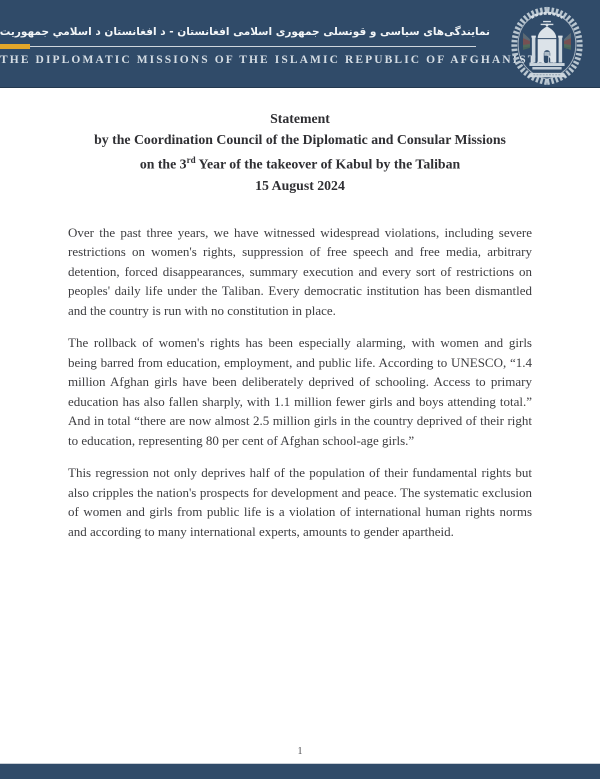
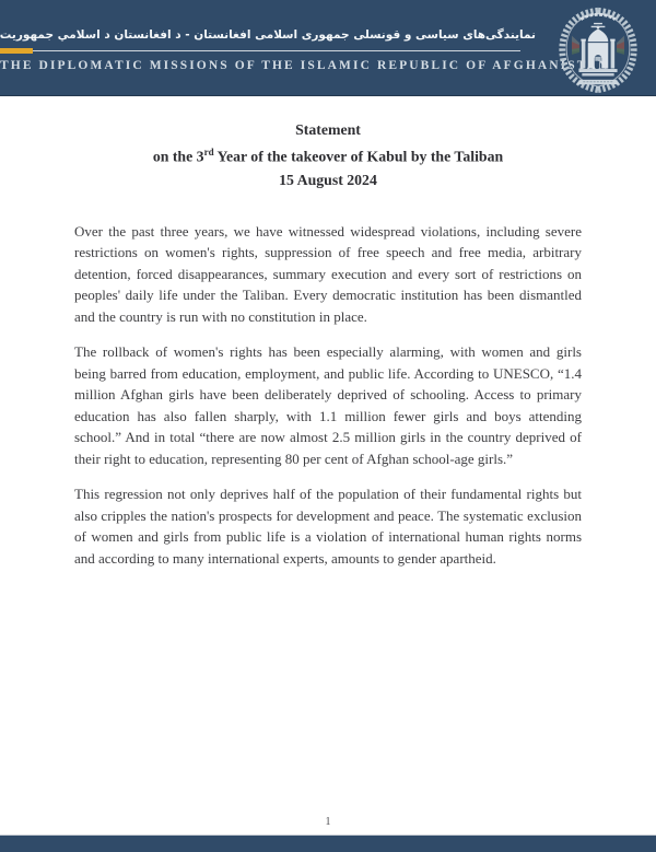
  نمایندگی‌های سیاسی و قونسلی جمهوری اسلامی افغانستان - د افغانستان د اسلامي جمهوریت
  THE DIPLOMATIC MISSIONS OF THE ISLAMIC REPUBLIC OF AFGHA
  Statement
- by the Coordination Council of the Diplomatic and Consular Missions
  on the 3rd Year of the takeover of Kabul by the Taliban
  15 August 2024
  Over the past three years, we have witnessed widespread violations, including severe restrictions on women's rights, suppression of free speech and free media, arbitrary detention, forced disappearances, summary execution and every sort of restrictions on peoples' daily life under the Taliban. Every democratic institution has been dismantled and the country is run with no constitution in place.
- The rollback of women's rights has been especially alarming, with women and girls being barred from education, employment, and public life. According to UNESCO, “1.4 million Afghan girls have been deliberately deprived of schooling. Access to primary education has also fallen sharply, with 1.1 million fewer girls and boys attending total.” And in total “there are now almost 2.5 million girls in the country deprived of their right to education, representing 80 per cent of Afghan school-age girls.”
+ The rollback of women's rights has been especially alarming, with women and girls being barred from education, employment, and public life. According to UNESCO, “1.4 million Afghan girls have been deliberately deprived of schooling. Access to primary education has also fallen sharply, with 1.1 million fewer girls and boys attending school.” And in total “there are now almost 2.5 million girls in the country deprived of their right to education, representing 80 per cent of Afghan school-age girls.”
  This regression not only deprives half of the population of their fundamental rights but also cripples the nation's prospects for development and peace. The systematic exclusion of women and girls from public life is a violation of international human rights norms and according to many international experts, amounts to gender apartheid.
  1
